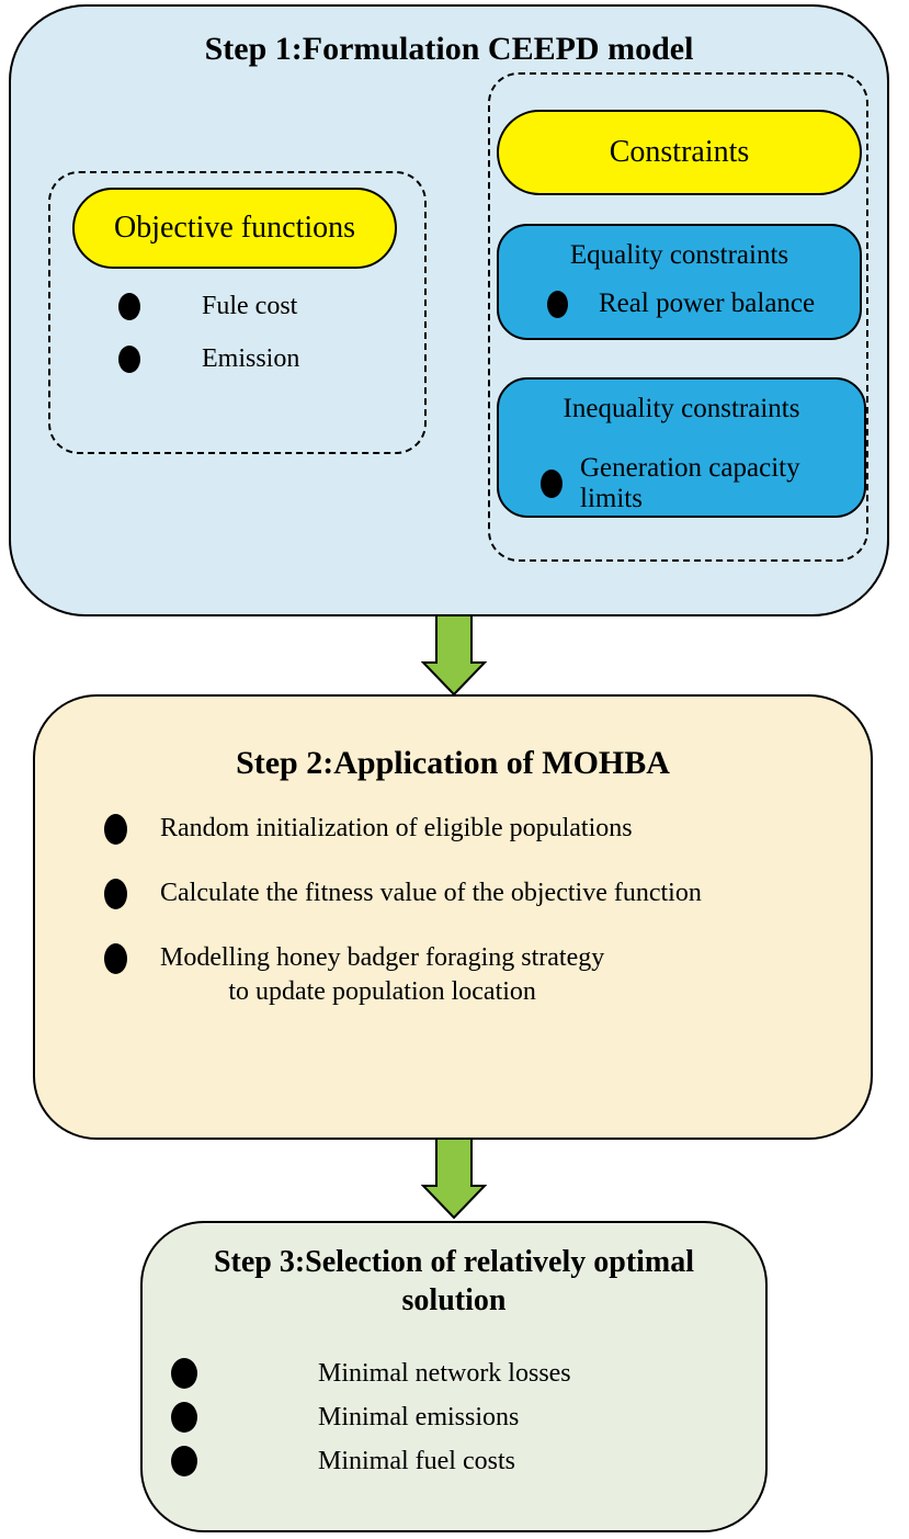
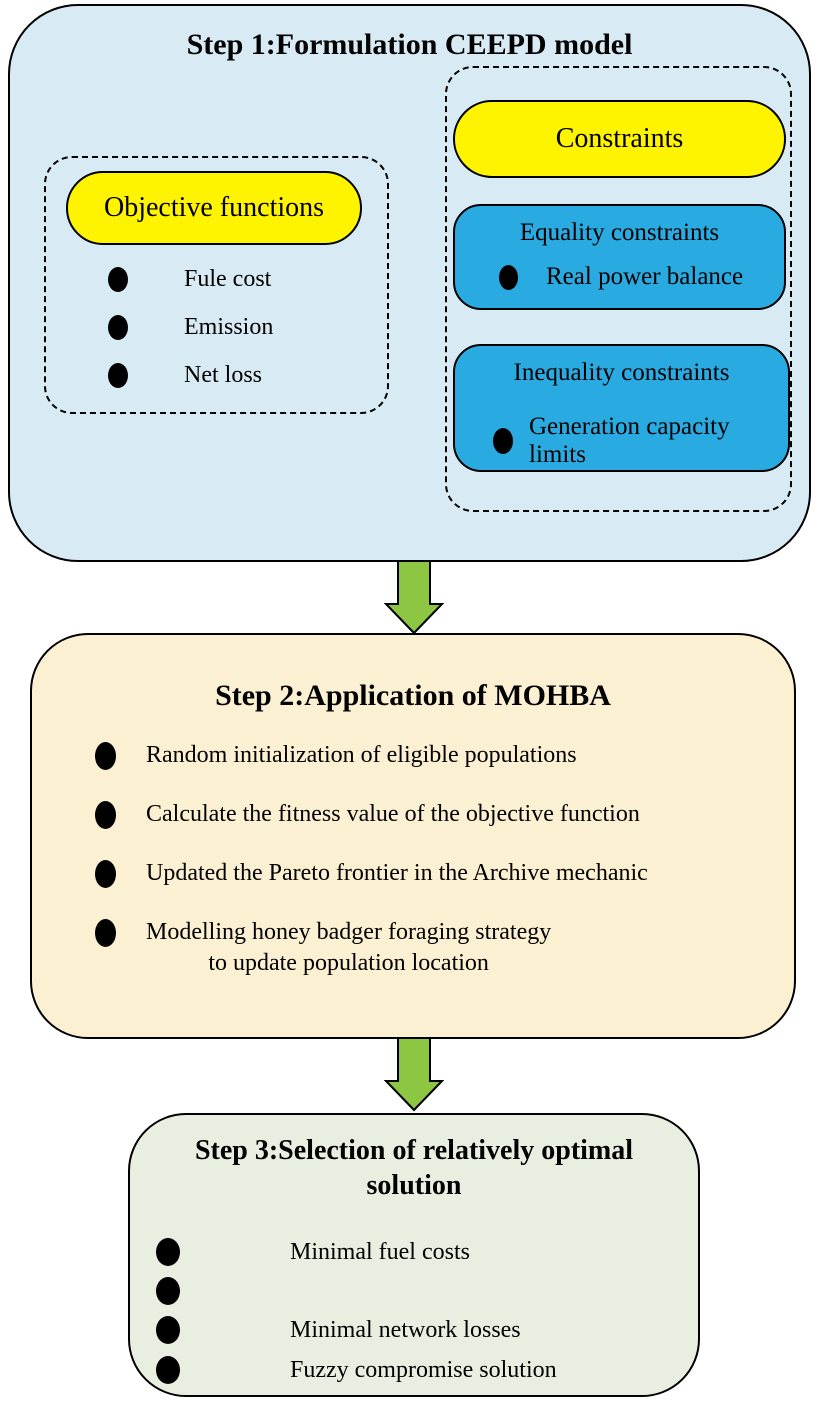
  Step 1:Formulation CEEPD model
  Objective functions
  Fule cost
  Emission
+ Net loss
  Constraints
  Equality constraints
  Real power balance
  Inequality constraints
  Generation capacity limits
  Step 2:Application of MOHBA
  Random initialization of eligible populations
  Calculate the fitness value of the objective function
+ Updated the Pareto frontier in the Archive mechanic
  Modelling honey badger foraging strategy
  to update population location
  Step 3:Selection of relatively optimal
  solution
- Minimal network losses
+ Minimal fuel costs
- Minimal emissions
- Minimal fuel costs
+ Minimal network losses
+ Fuzzy compromise solution
